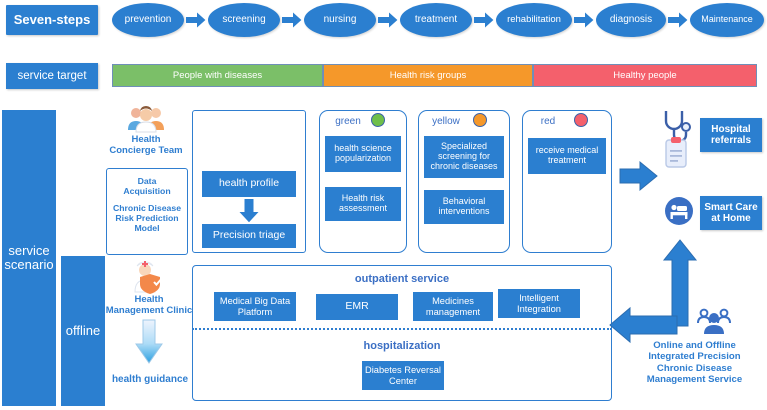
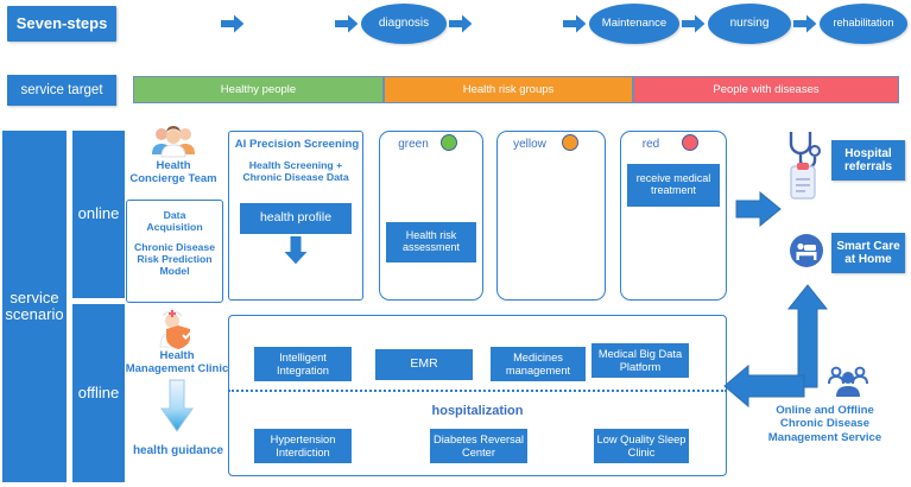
  Seven-steps
- prevention
- screening
- nursing
+ diagnosis
- treatment
- rehabilitation
+ Maintenance
- diagnosis
+ nursing
- Maintenance
+ rehabilitation
  service target
- People with diseases
+ Healthy people
  Health risk groups
- Healthy people
+ People with diseases
  service scenario
+ online
  offline
  Health
  Concierge Team
  Data
  Acquisition
  Chronic Disease
  Risk Prediction
  Model
+ AI Precision Screening
+ Health Screening +
+ Chronic Disease Data
  health profile
- Precision triage
  green
- health science popularization
  Health risk assessment
  yellow
- Specialized screening for chronic diseases
- Behavioral interventions
  red
  receive medical treatment
  Hospital
  referrals
  Smart Care
  at Home
  Health
  Management Clinic
  health guidance
- outpatient service
- Medical Big Data Platform
+ Intelligent Integration
  EMR
  Medicines management
- Intelligent Integration
+ Medical Big Data Platform
  hospitalization
+ Hypertension Interdiction
  Diabetes Reversal Center
+ Low Quality Sleep Clinic
  Online and Offline
- Integrated Precision
  Chronic Disease
  Management Service
